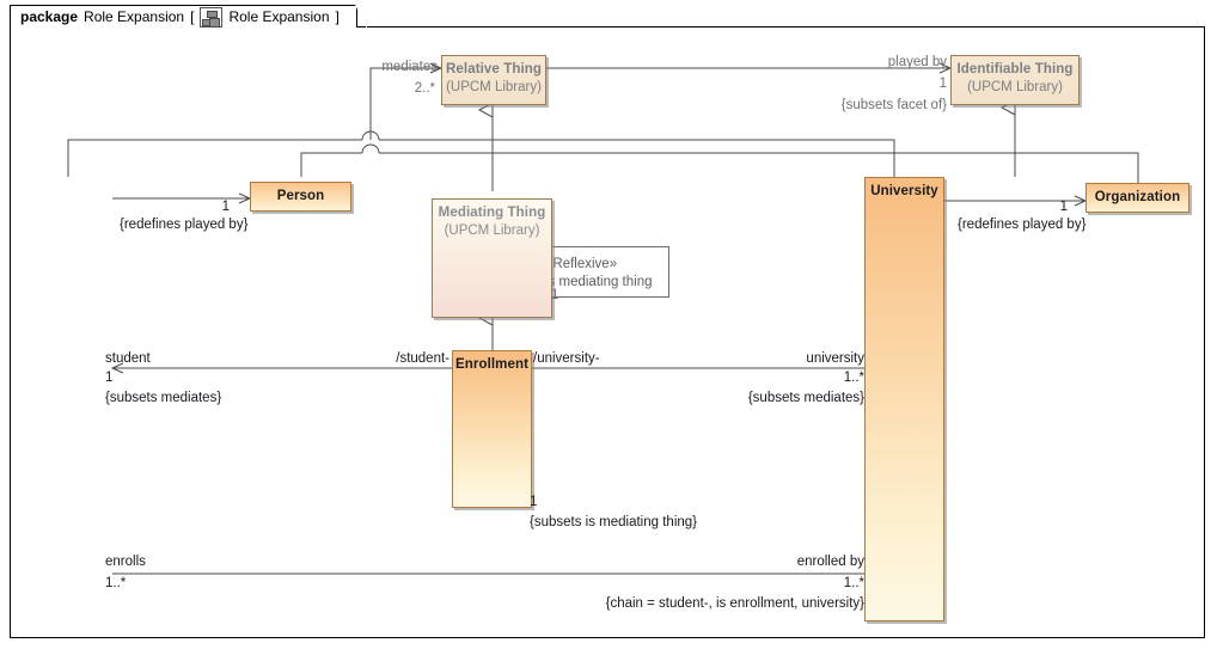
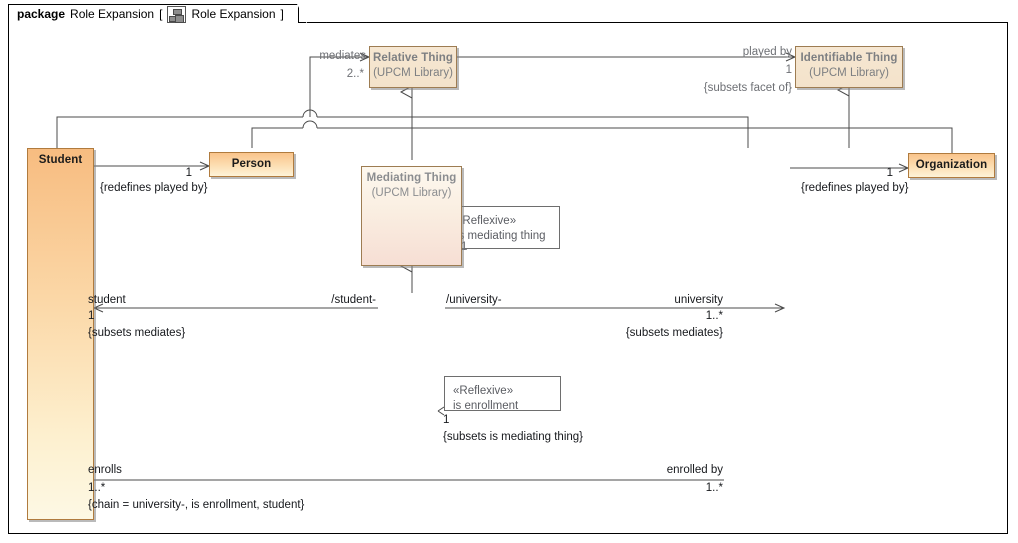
  package
  Role Expansion
  [
  Role Expansion
  ]
  Relative Thing
  (UPCM Library)
  Identifiable Thing
  (UPCM Library)
  Mediating Thing
  (UPCM Library)
+ Student
  Person
- Enrollment
- University
  Organization
  Reflexive»
  mediating thing
+ «Reflexive»
+ is enrollment
  mediates
  2..*
  played by
  1
  {subsets facet of}
  1
  {redefines played by}
  1
  {redefines played by}
  1
  student
  1
  {subsets mediates}
  /student-
  /university-
  university
  1..*
  {subsets mediates}
  1
  {subsets is mediating thing}
  enrolls
  1..*
+ {chain = university-, is enrollment, student}
  enrolled by
  1..*
- {chain = student-, is enrollment, university}
